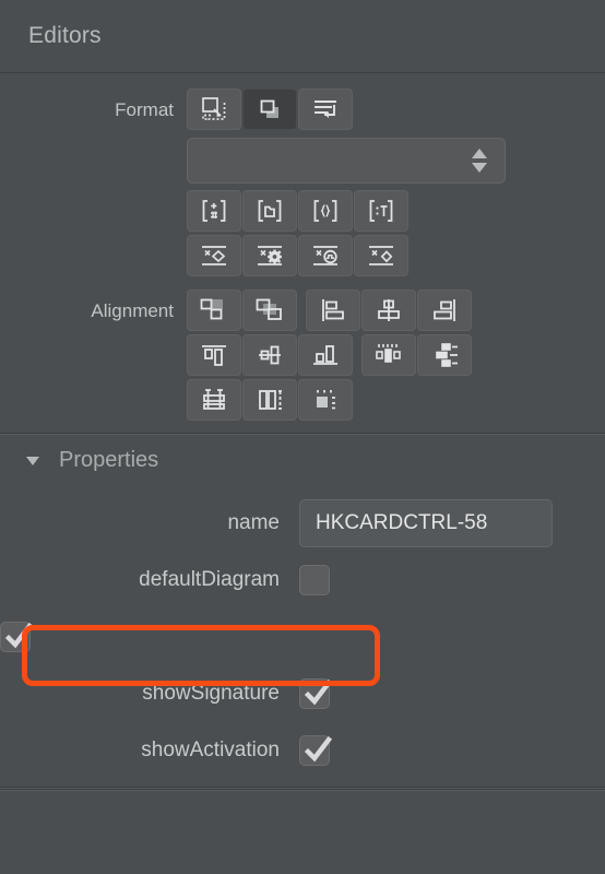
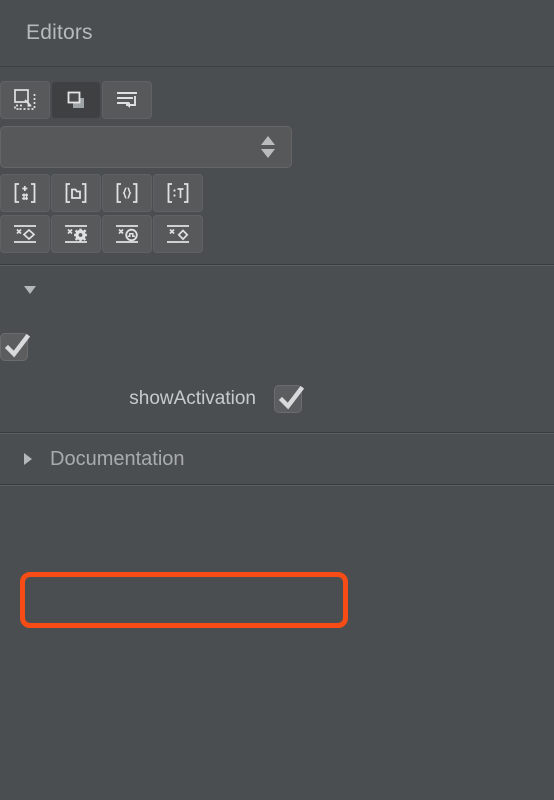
  Editors
- Format
- Alignment
- Properties
- name
- HKCARDCTRL-58
- defaultDiagram
- showSignature
  showActivation
+ Documentation
